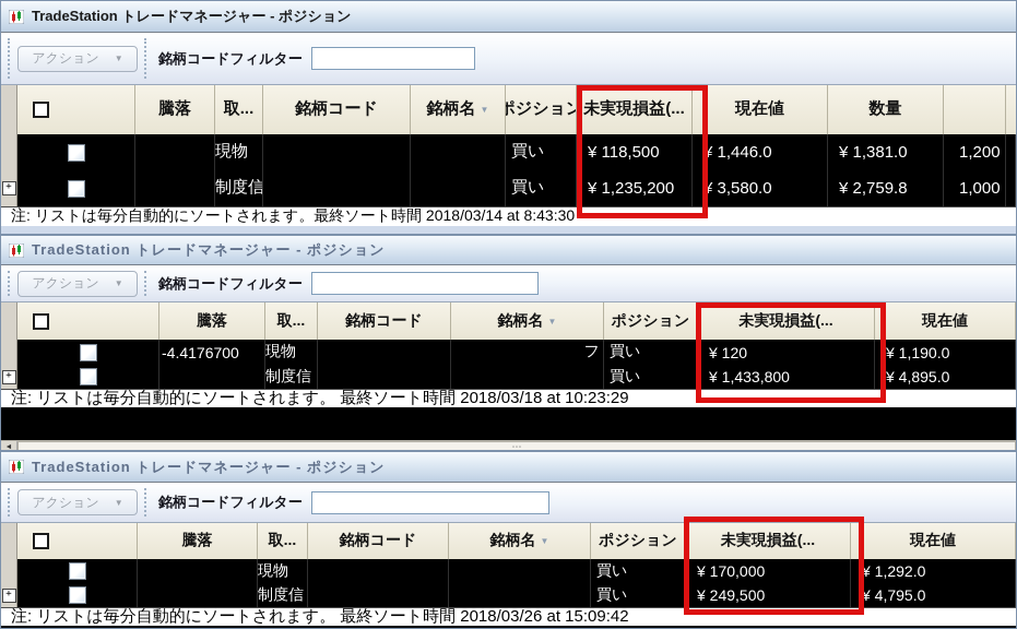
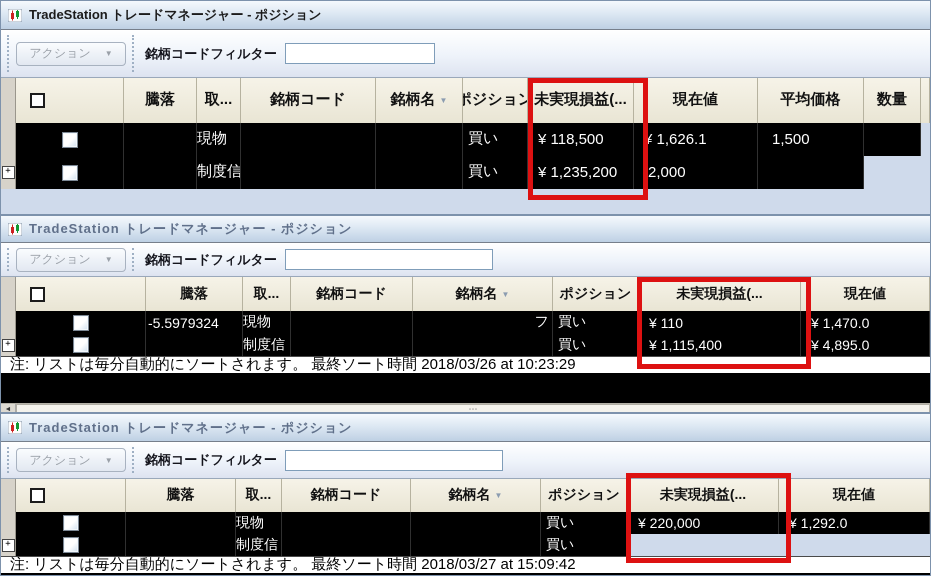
  TradeStation トレードマネージャー - ポジション
  アクション
  ▼
  銘柄コードフィルター
  騰落
  取...
  銘柄コード
  銘柄名
  ▼
  ポジション
  未実現損益(...
  現在値
+ 平均価格
  数量
  現物
  買い
  ¥ 118,500
- ¥ 1,446.0
- ¥ 1,381.0
+ ¥ 1,626.1
- 1,200
+ 1,500
  +
  制度信
  買い
  ¥ 1,235,200
- ¥ 3,580.0
- ¥ 2,759.8
- 1,000
+ 2,000
- 注: リストは毎分自動的にソートされます。最終ソート時間 2018/03/14 at 8:43:30
  TradeStation トレードマネージャー - ポジション
  アクション
  ▼
  銘柄コードフィルター
  騰落
  取...
  銘柄コード
  銘柄名
  ▼
  ポジション
  未実現損益(...
  現在値
- -4.4176700
+ -5.5979324
  現物
  フ
  買い
- ¥ 120
+ ¥ 110
- ¥ 1,190.0
+ ¥ 1,470.0
  +
  制度信
  買い
- ¥ 1,433,800
+ ¥ 1,115,400
  ¥ 4,895.0
- 注: リストは毎分自動的にソートされます。 最終ソート時間 2018/03/18 at 10:23:29
+ 注: リストは毎分自動的にソートされます。 最終ソート時間 2018/03/26 at 10:23:29
  ⋯
  TradeStation トレードマネージャー - ポジション
  アクション
  ▼
  銘柄コードフィルター
  騰落
  取...
  銘柄コード
  銘柄名
  ▼
  ポジション
  未実現損益(...
  現在値
  現物
  買い
- ¥ 170,000
+ ¥ 220,000
  ¥ 1,292.0
  +
  制度信
  買い
- ¥ 249,500
- ¥ 4,795.0
- 注: リストは毎分自動的にソートされます。 最終ソート時間 2018/03/26 at 15:09:42
+ 注: リストは毎分自動的にソートされます。 最終ソート時間 2018/03/27 at 15:09:42
